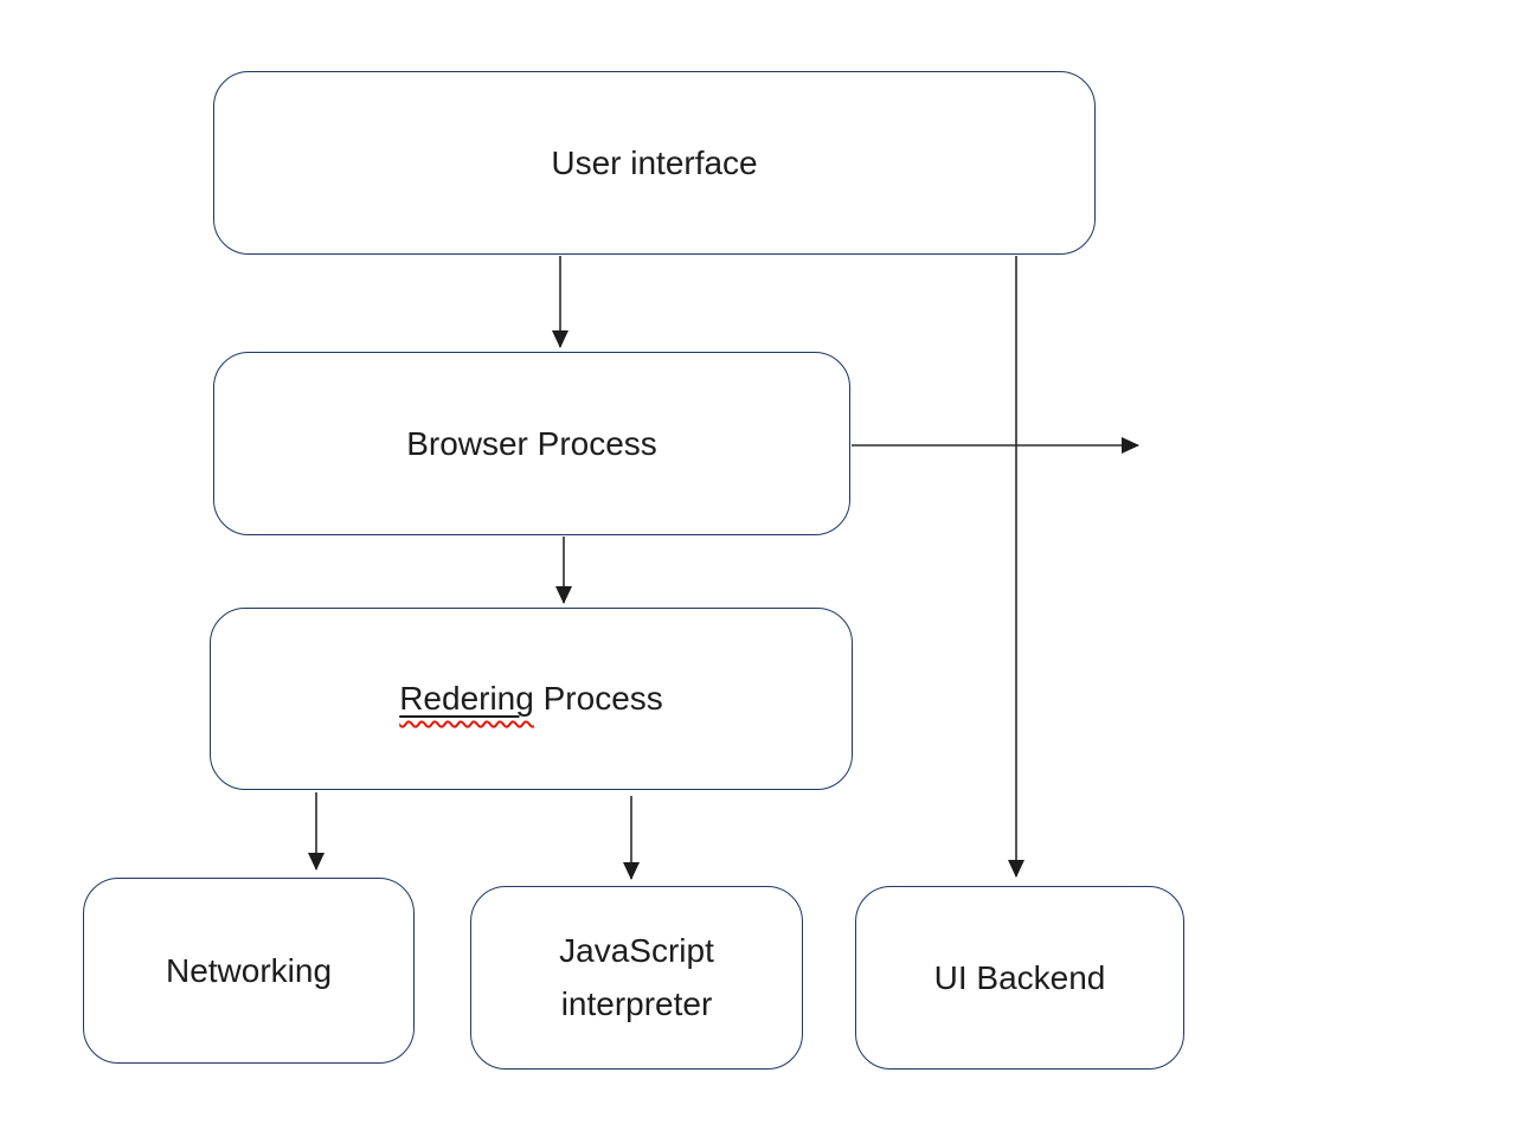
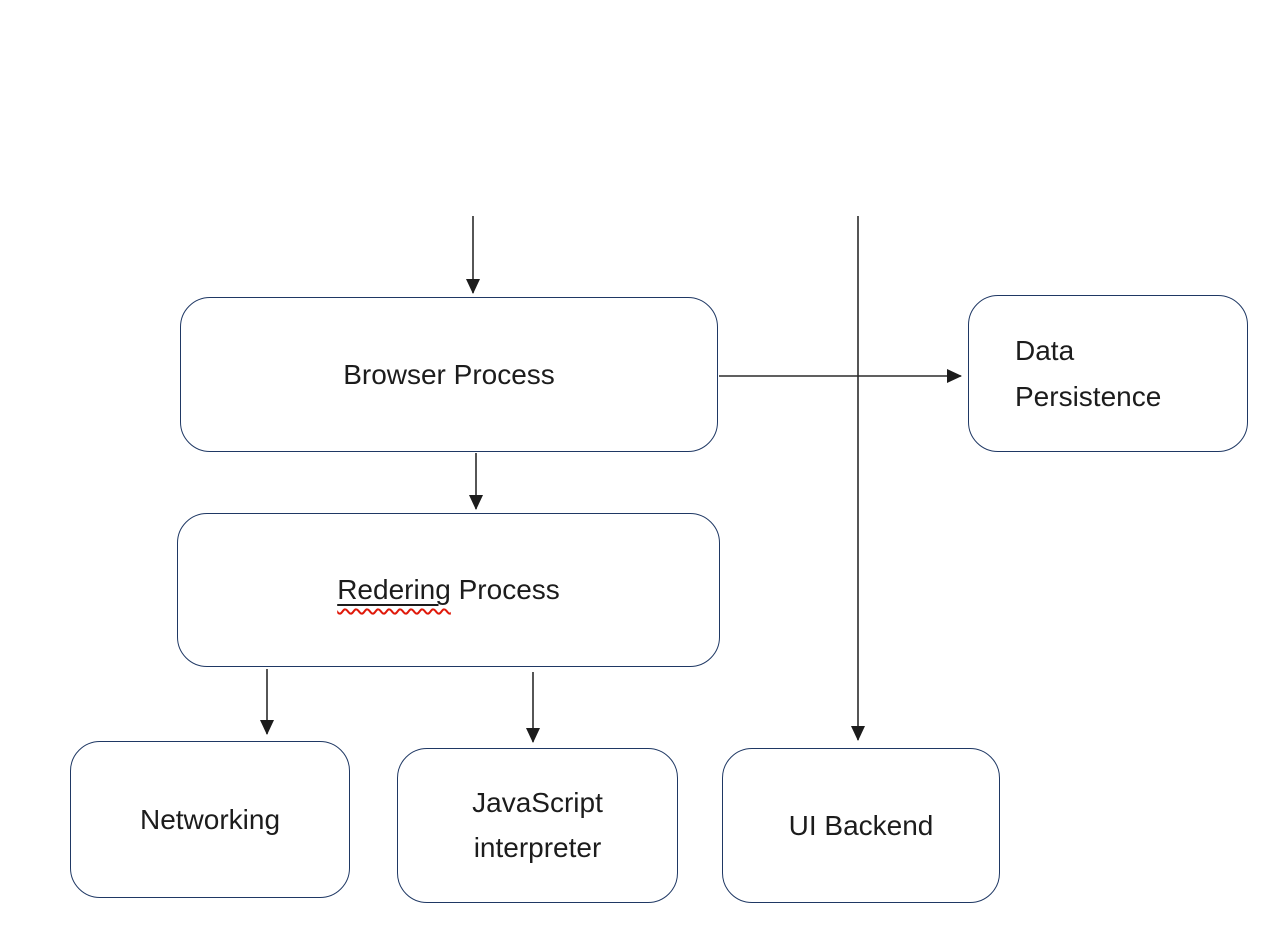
- User interface
  Browser Process
+ Data
+ Persistence
  Redering Process
  Networking
  JavaScript
  interpreter
  UI Backend
